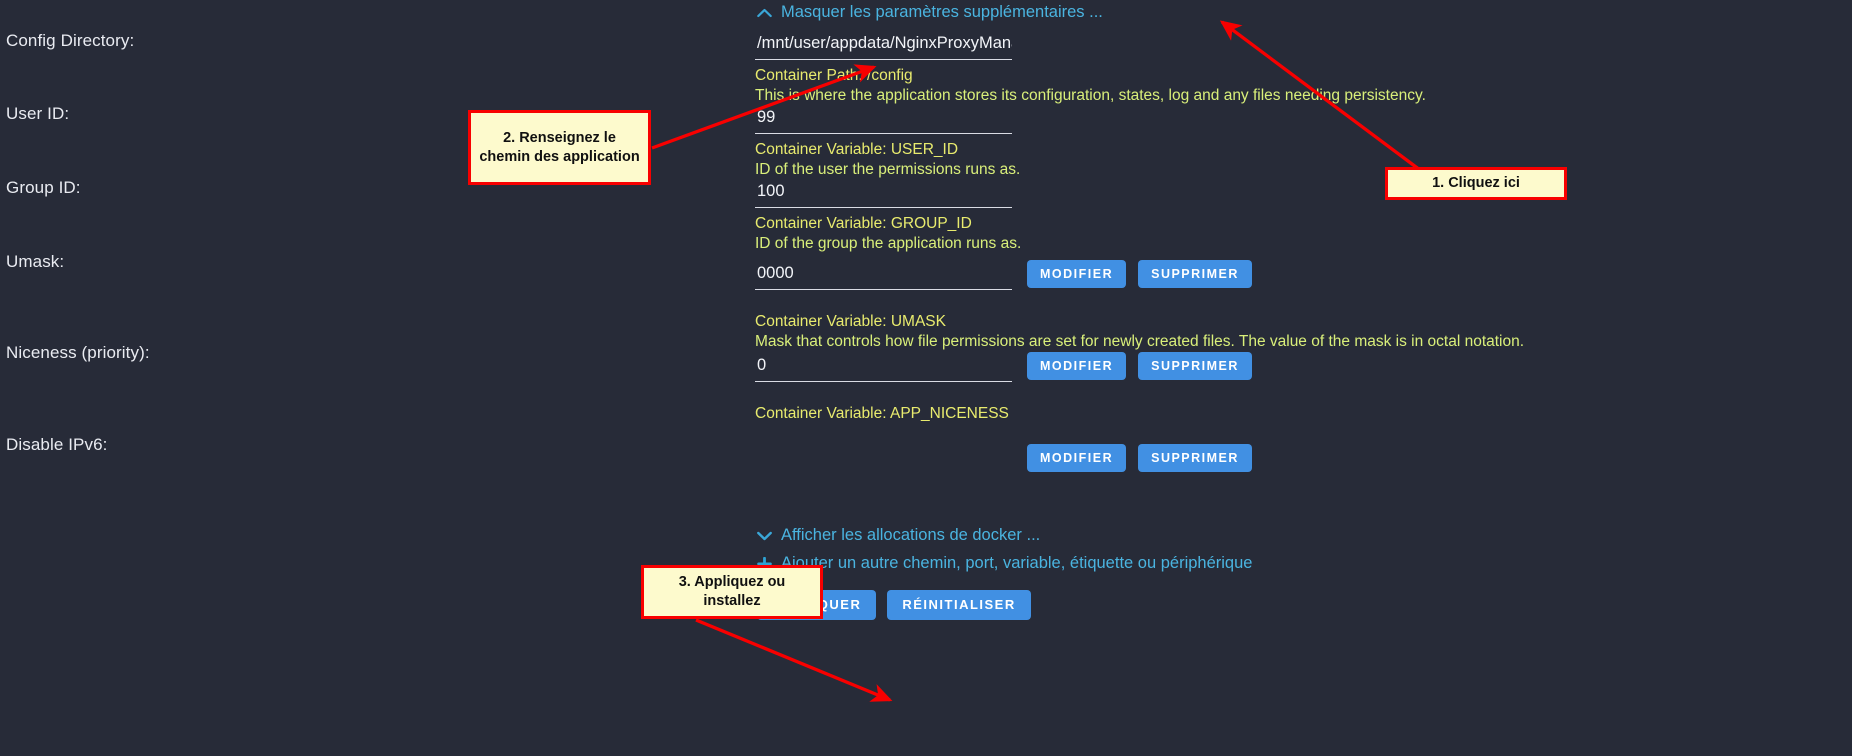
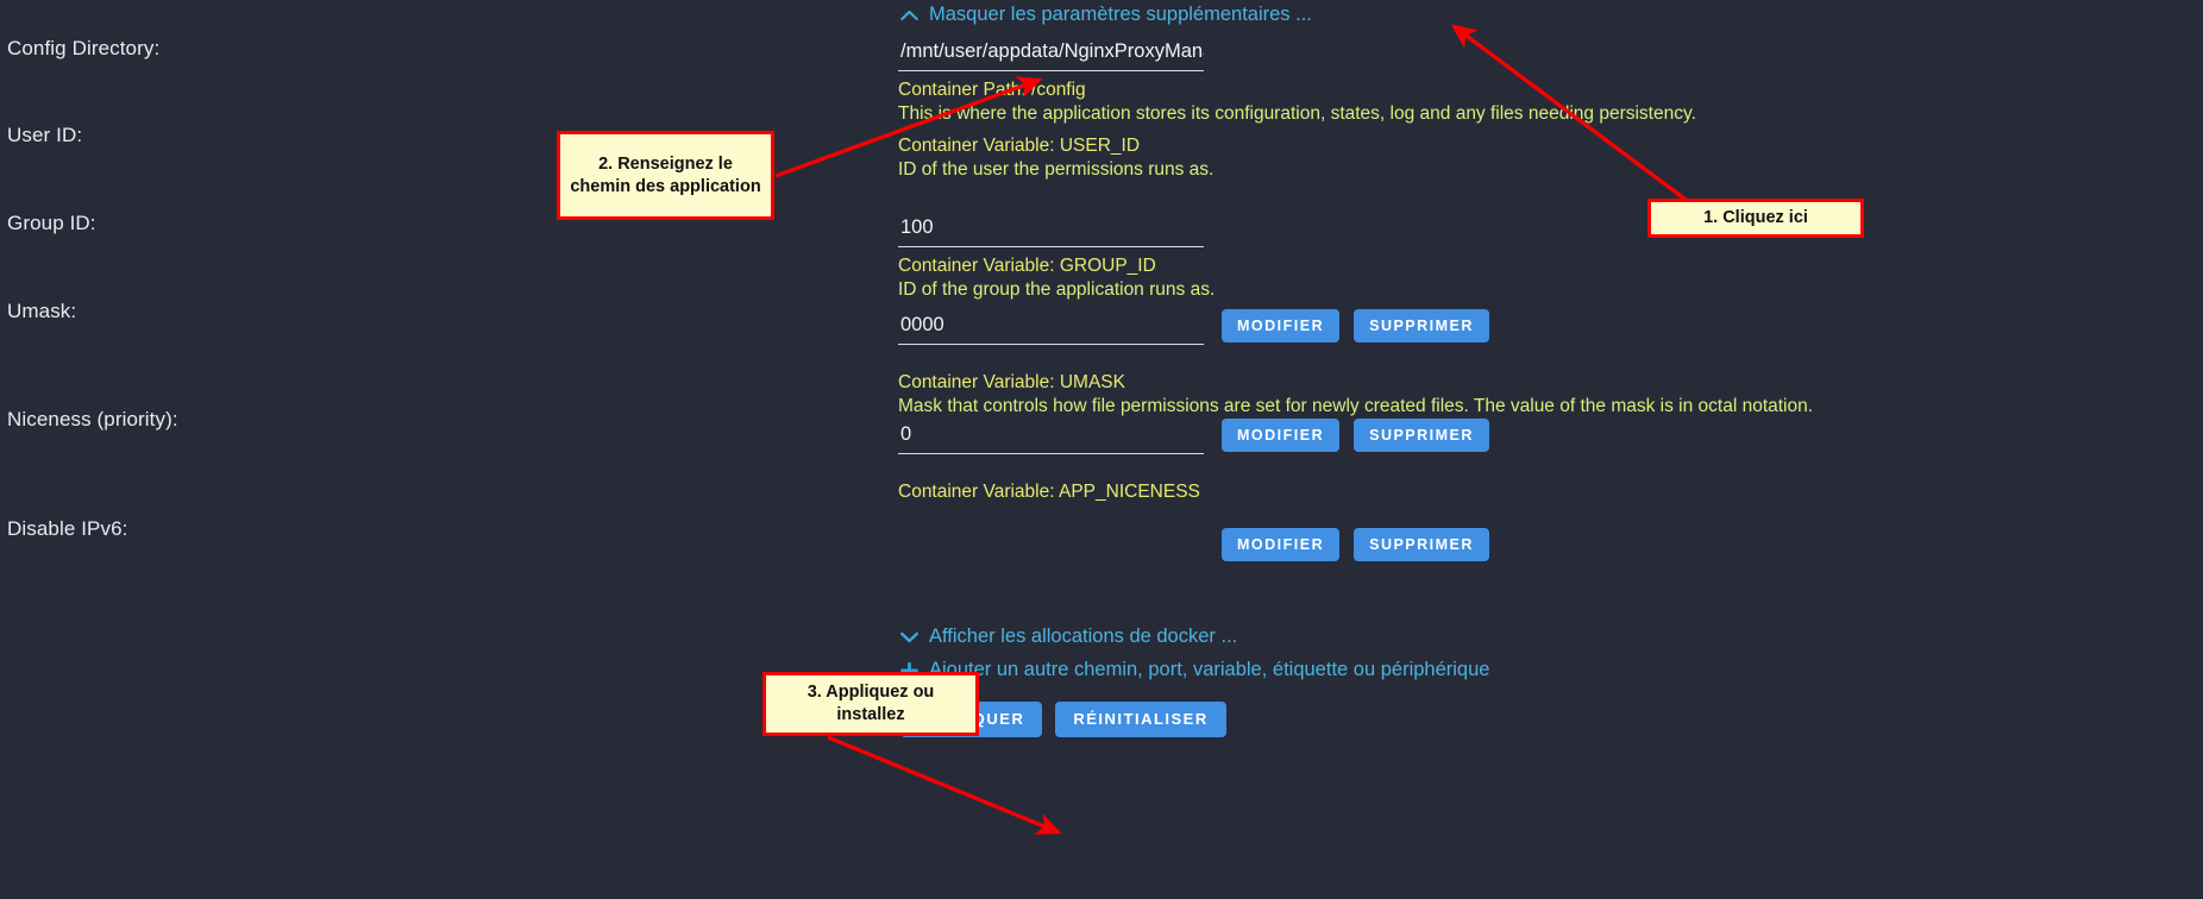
  Config Directory:
  User ID:
  Group ID:
  Umask:
  Niceness (priority):
  Disable IPv6:
  Masquer les paramètres supplémentaires ...
  /mnt/user/appdata/NginxProxyMan
  Container Pa: /config
  This i where the application stores its configuration, states, log and any files needng persistency.
- 99
  Container Variable: USER_ID
  ID of the user the permissions runs as.
  100
  Container Variable: GROUP_ID
  ID of the group the application runs as.
  0000
  Container Variable: UMASK
  Mask that controls how file permissions are set for newly created files. The value of the mask is in octal notation.
  MODIFIER
  SUPPRIMER
  0
  Container Variable: APP_NICENESS
  MODIFIER
  SUPPRIMER
  MODIFIER
  SUPPRIMER
  Afficher les allocations de docker ...
  Ajouter un autre chemin, port, variable, étiquette ou périphérique
  RÉINITIALISER
  1. Cliquez ici
  2. Renseignez le chemin des application
  3. Appliquez ou installez
